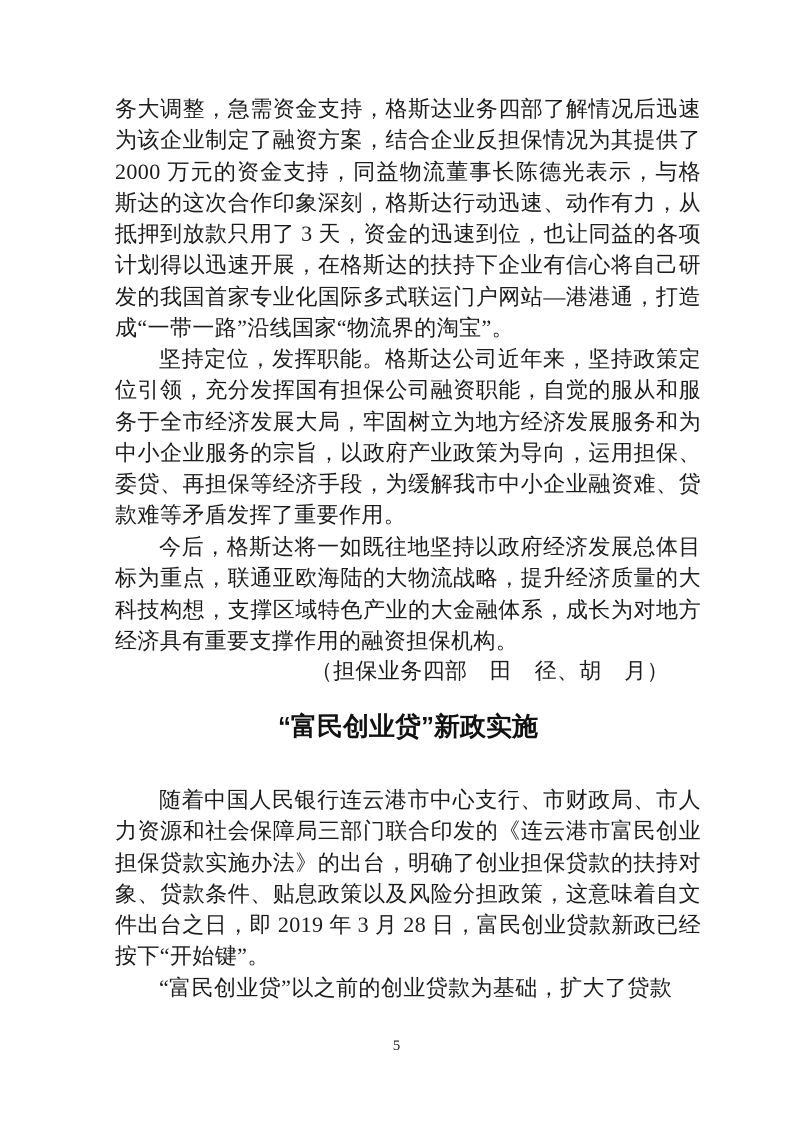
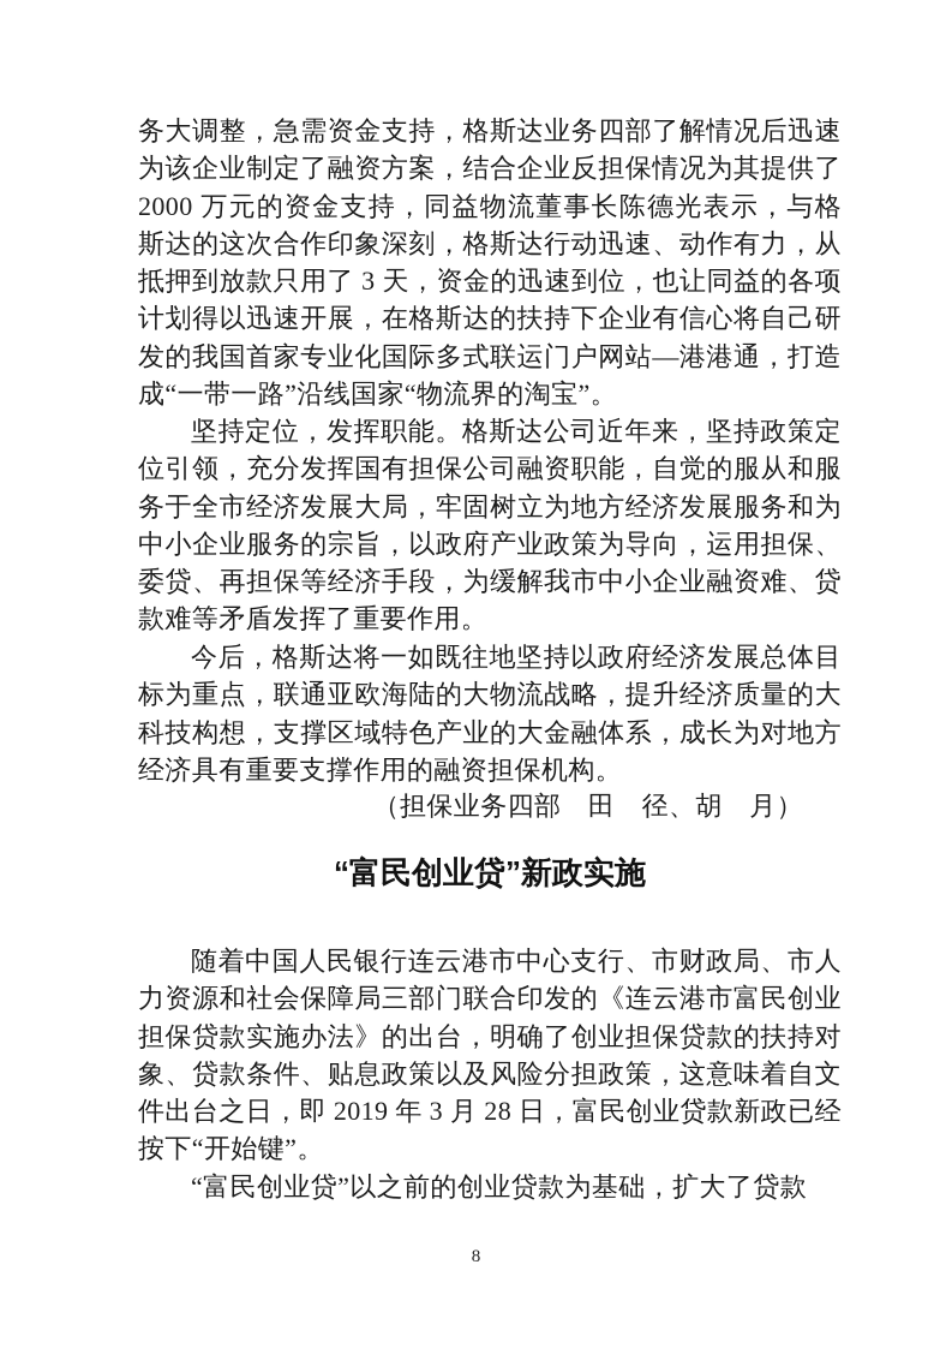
  务大调整，急需资金支持，格斯达业务四部了解情况后迅速为该企业制定了融资方案，结合企业反担保情况为其提供了 2000 万元的资金支持，同益物流董事长陈德光表示，与格斯达的这次合作印象深刻，格斯达行动迅速、动作有力，从抵押到放款只用了 3 天，资金的迅速到位，也让同益的各项计划得以迅速开展，在格斯达的扶持下企业有信心将自己研发的我国首家专业化国际多式联运门户网站—港港通，打造成“一带一路”沿线国家“物流界的淘宝”。
  坚持定位，发挥职能。格斯达公司近年来，坚持政策定位引领，充分发挥国有担保公司融资职能，自觉的服从和服务于全市经济发展大局，牢固树立为地方经济发展服务和为中小企业服务的宗旨，以政府产业政策为导向，运用担保、委贷、再担保等经济手段，为缓解我市中小企业融资难、贷款难等矛盾发挥了重要作用。
  今后，格斯达将一如既往地坚持以政府经济发展总体目标为重点，联通亚欧海陆的大物流战略，提升经济质量的大科技构想，支撑区域特色产业的大金融体系，成长为对地方经济具有重要支撑作用的融资担保机构。
  （担保业务四部 田 径、胡 月）
  “富民创业贷”新政实施
  随着中国人民银行连云港市中心支行、市财政局、市人力资源和社会保障局三部门联合印发的《连云港市富民创业担保贷款实施办法》的出台，明确了创业担保贷款的扶持对象、贷款条件、贴息政策以及风险分担政策，这意味着自文件出台之日，即 2019 年 3 月 28 日，富民创业贷款新政已经按下“开始键”。
  “富民创业贷”以之前的创业贷款为基础，扩大了贷款
- 5
+ 8
